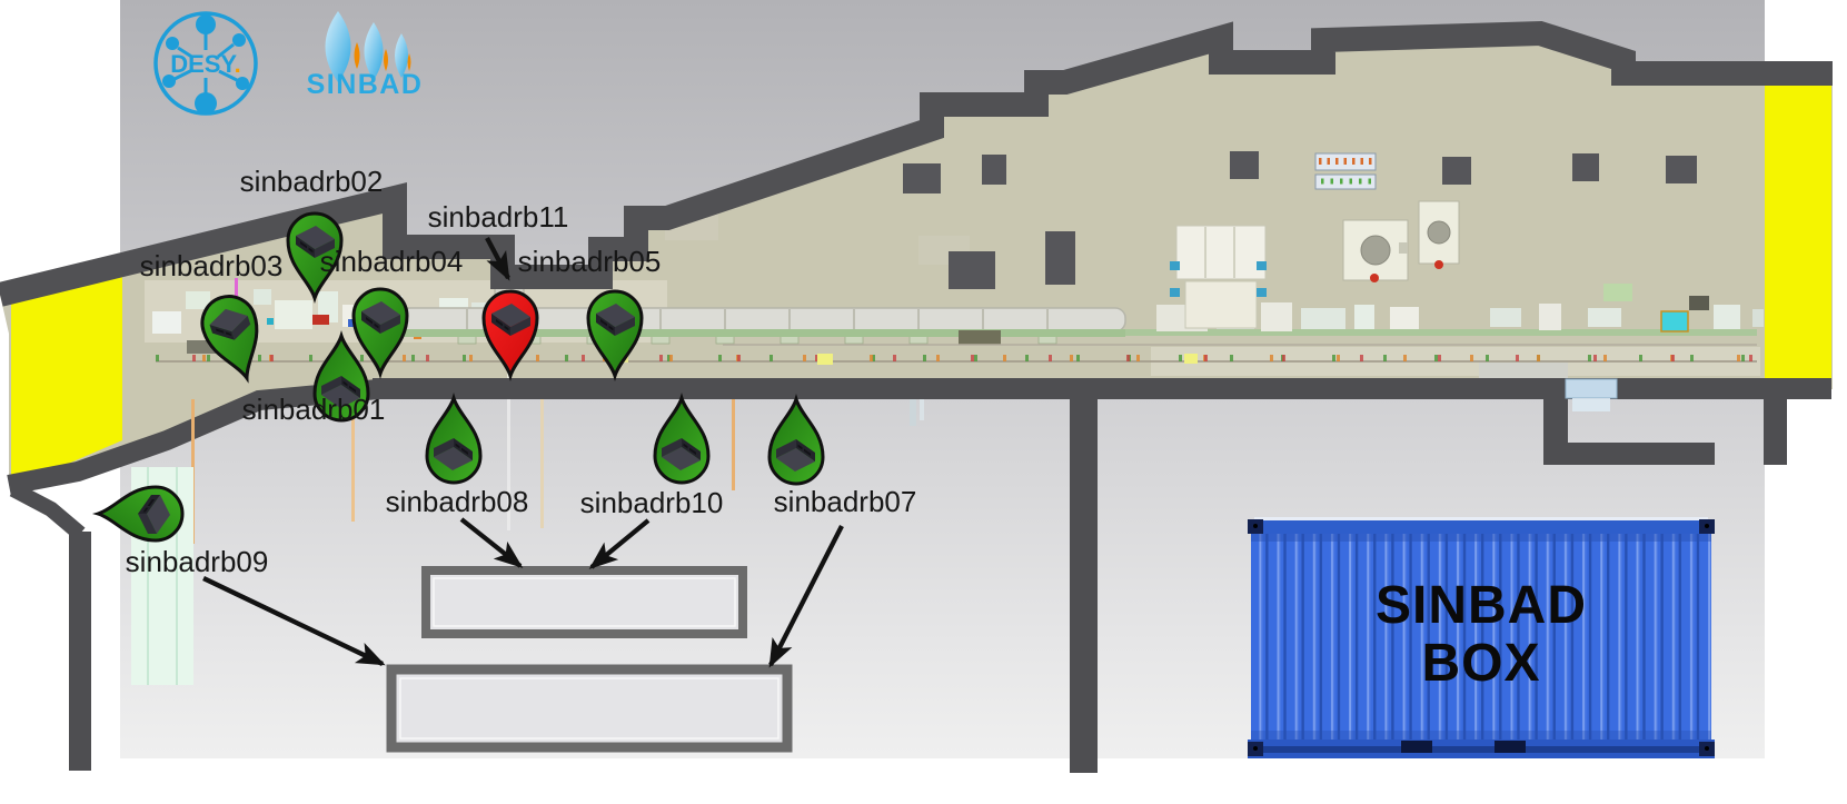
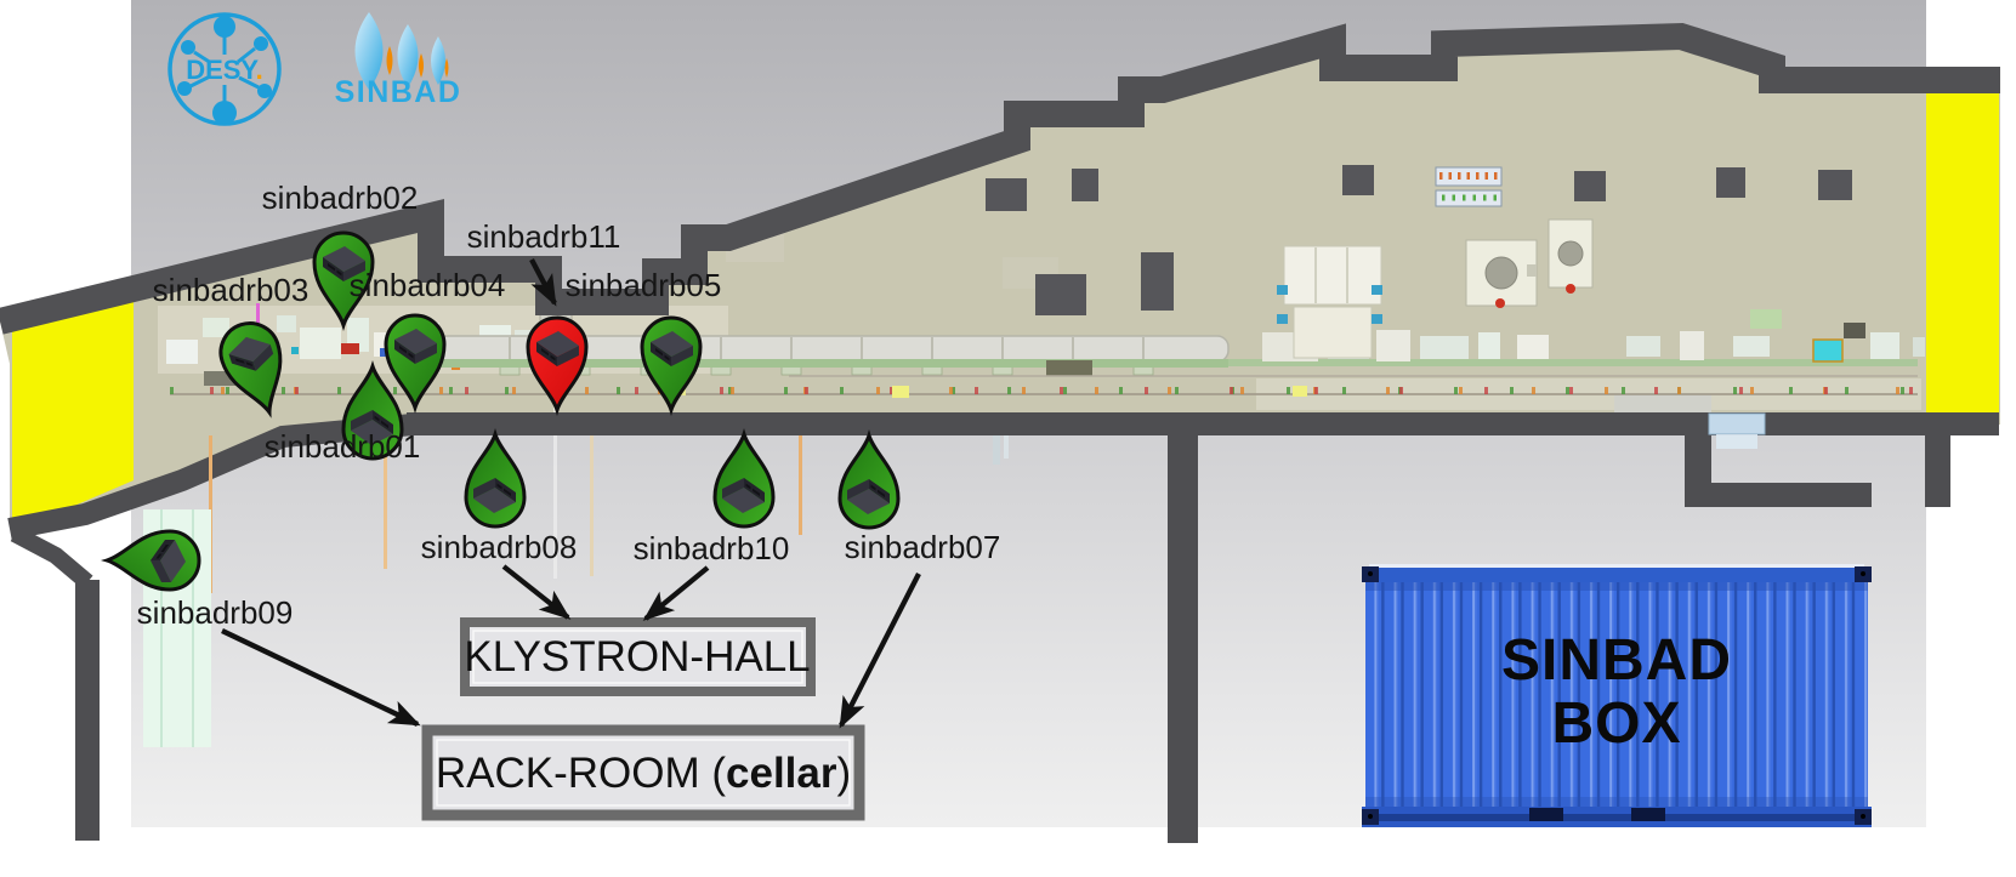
+ KLYSTRON-HALL
+ RACK-ROOM (cellar)
  SINBAD
  BOX
  DESY.
  SINBAD
  sinbadrb02
  sinbadrb03
  sinbadrb04
  sinbadrb11
  sinbadrb05
  sinbadrb01
  sinbadrb08
  sinbadrb10
  sinbadrb07
  sinbadrb09
